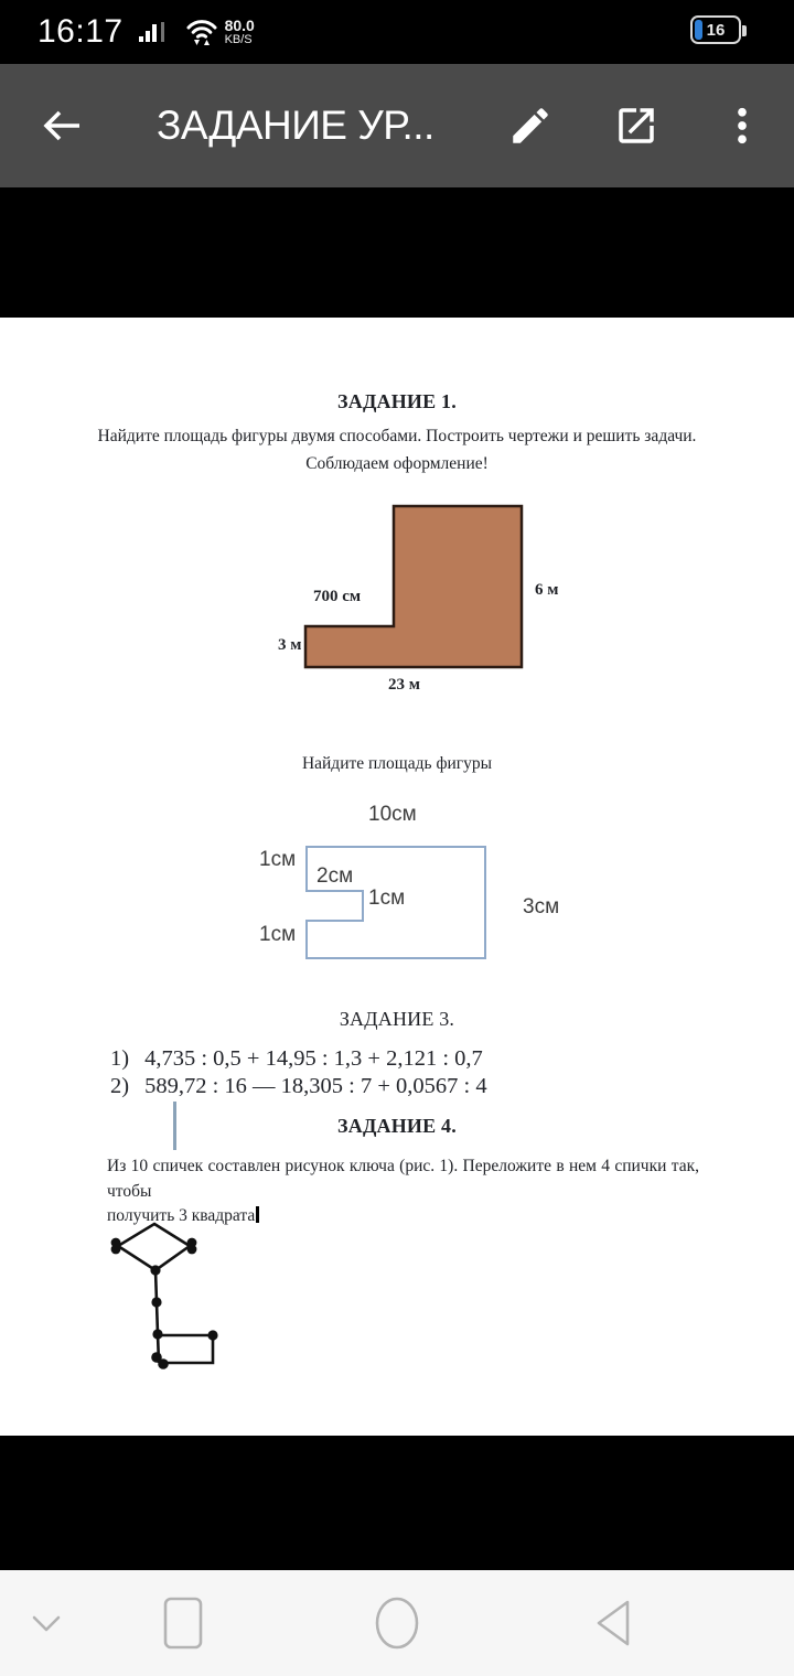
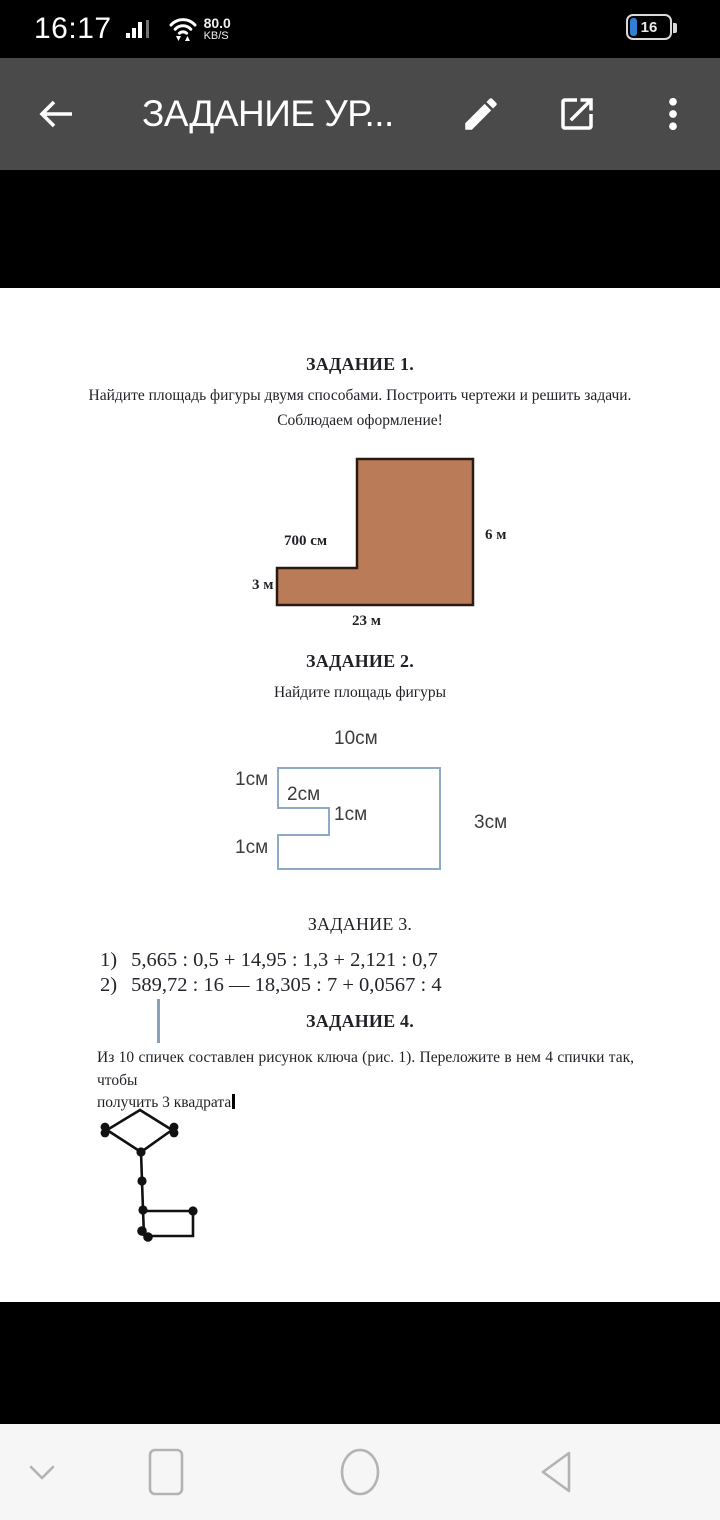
  16:17
  80.0
  KB/S
  16
  ЗАДАНИЕ УР...
  ЗАДАНИЕ 1.
  Найдите площадь фигуры двумя способами. Построить чертежи и решить задачи.
  Соблюдаем оформление!
  700 см
  6 м
  3 м
  23 м
+ ЗАДАНИЕ 2.
  Найдите площадь фигуры
  10см
  1см
  2см
  1см
  1см
  3см
  ЗАДАНИЕ 3.
- 1) 4,735 : 0,5 + 14,95 : 1,3 + 2,121 : 0,7
+ 1) 5,665 : 0,5 + 14,95 : 1,3 + 2,121 : 0,7
  2) 589,72 : 16 — 18,305 : 7 + 0,0567 : 4
  ЗАДАНИЕ 4.
  Из 10 спичек составлен рисунок ключа (рис. 1). Переложите в нем 4 спички так, чтобы
  получить 3 квадрата
